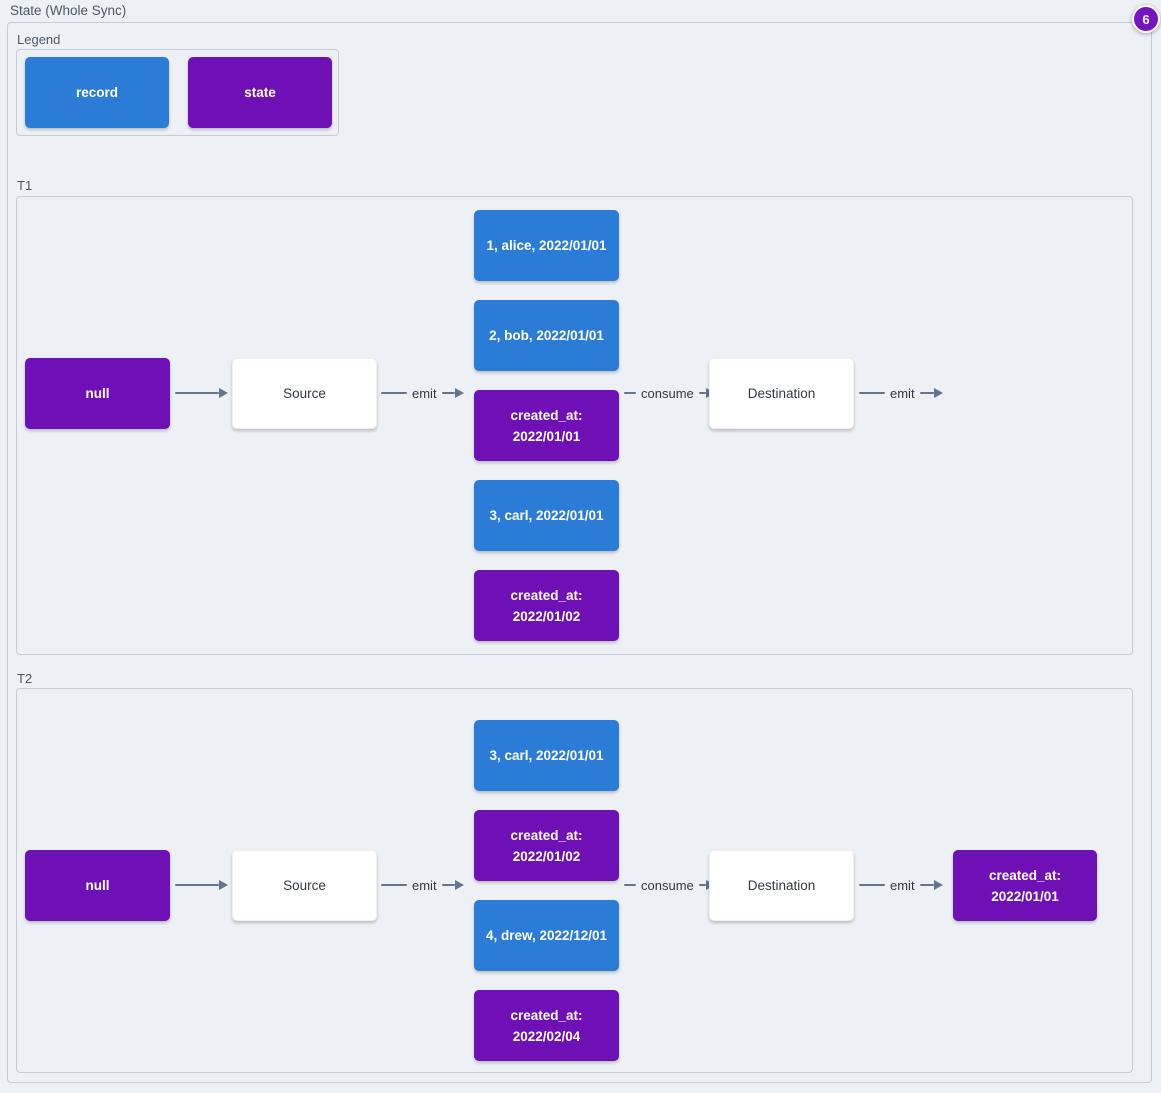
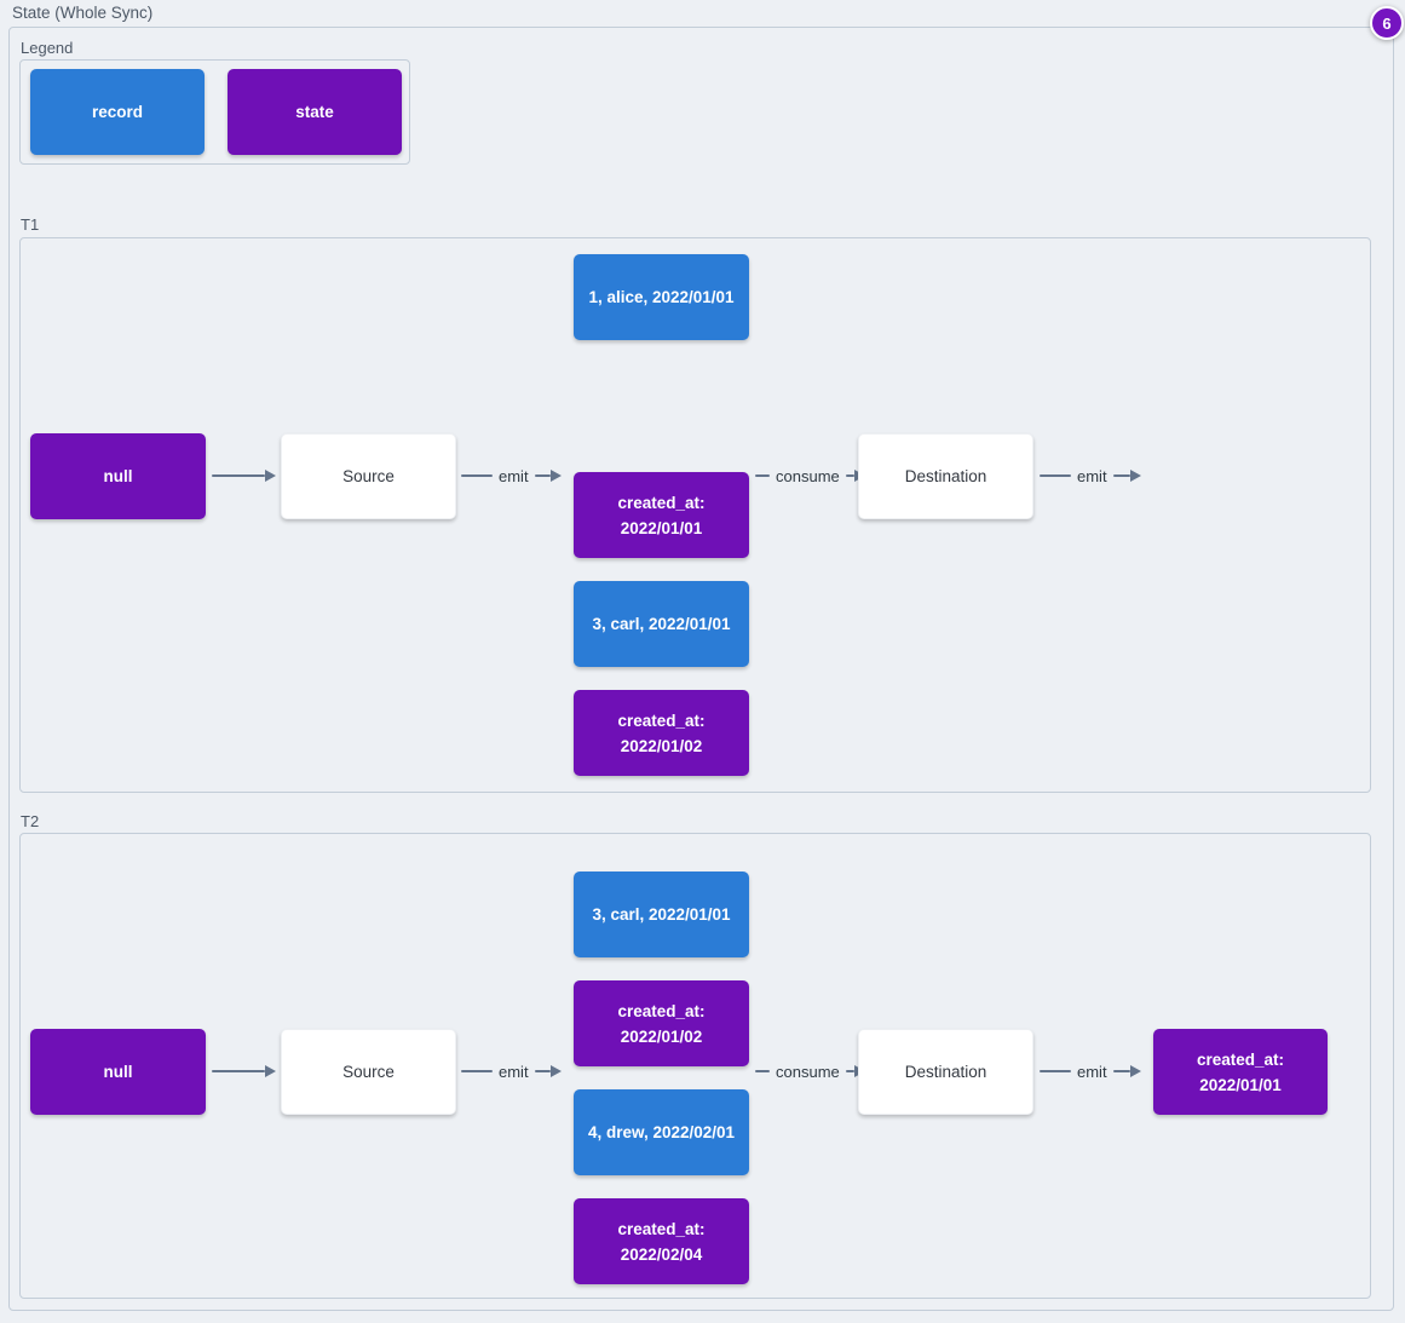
  State (Whole Sync)
  Legend
  record
  state
  T1
  null
  Source
  emit
  1, alice, 2022/01/01
- 2, bob, 2022/01/01
  created_at:
  2022/01/01
  3, carl, 2022/01/01
  created_at:
  2022/01/02
  consume
  Destination
  emit
  T2
  null
  Source
  emit
  3, carl, 2022/01/01
  created_at:
  2022/01/02
- 4, drew, 2022/12/01
+ 4, drew, 2022/02/01
  created_at:
  2022/02/04
  consume
  Destination
  emit
  created_at:
  2022/01/01
  6
